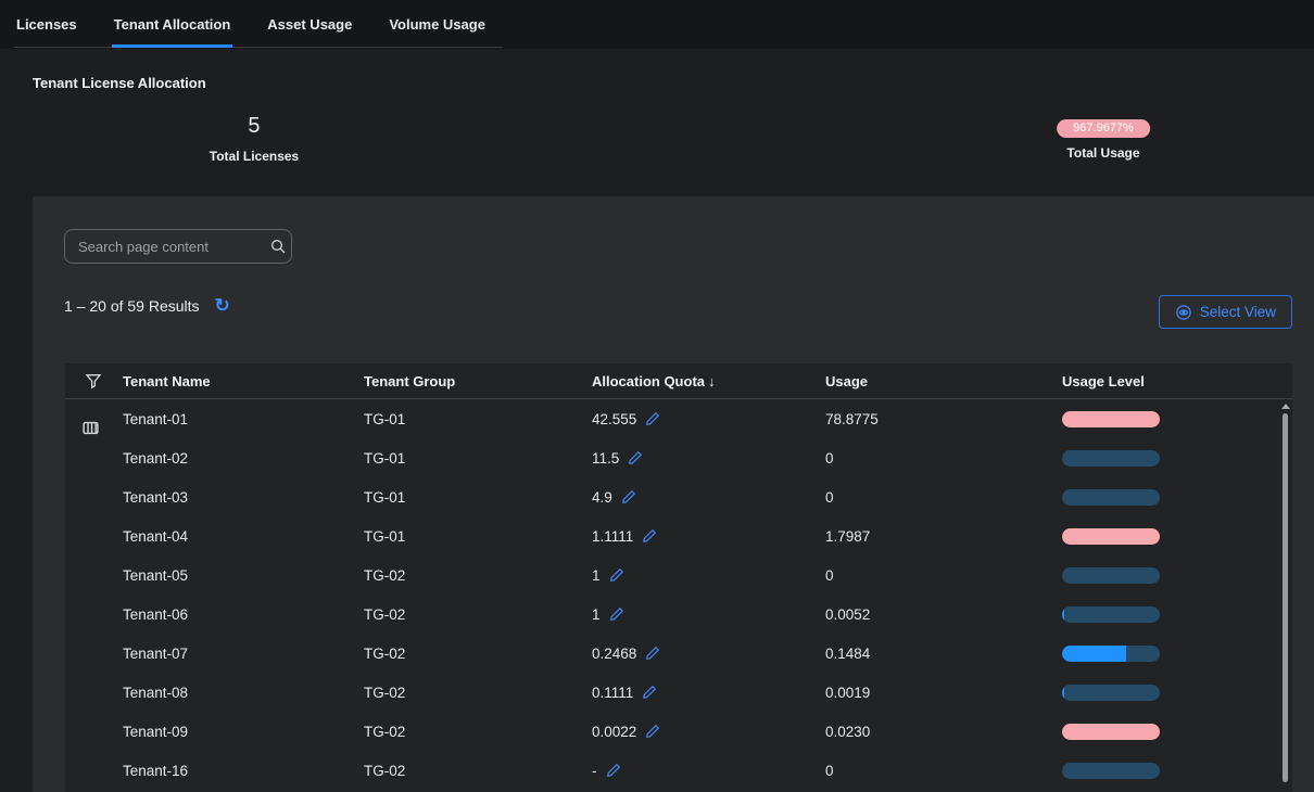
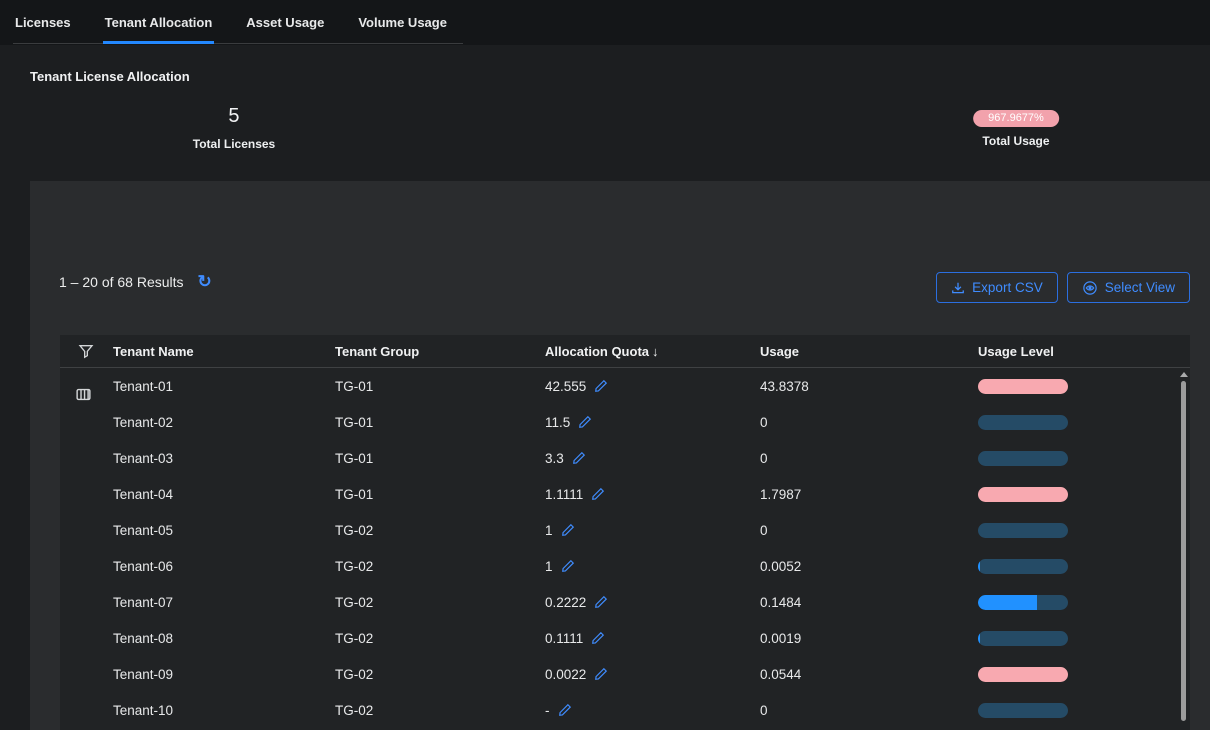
  Licenses
  Tenant Allocation
  Asset Usage
  Volume Usage
  Tenant License Allocation
  5
  Total Licenses
  967.9677%
  Total Usage
- Search page content
- 1 – 20 of 59 Results
+ 1 – 20 of 68 Results
  ↻
+ Export CSV
  Select View
  Tenant Name
  Tenant Group
  Allocation Quota ↓
  Usage
  Usage Level
  Tenant-01
  TG-01
  42.555
- 78.8775
+ 43.8378
  Tenant-02
  TG-01
  11.5
  0
  Tenant-03
  TG-01
- 4.9
+ 3.3
  0
  Tenant-04
  TG-01
  1.1111
  1.7987
  Tenant-05
  TG-02
  1
  0
  Tenant-06
  TG-02
  1
  0.0052
  Tenant-07
  TG-02
- 0.2468
+ 0.2222
  0.1484
  Tenant-08
  TG-02
  0.1111
  0.0019
  Tenant-09
  TG-02
  0.0022
- 0.0230
+ 0.0544
- Tenant-16
+ Tenant-10
  TG-02
  -
  0
